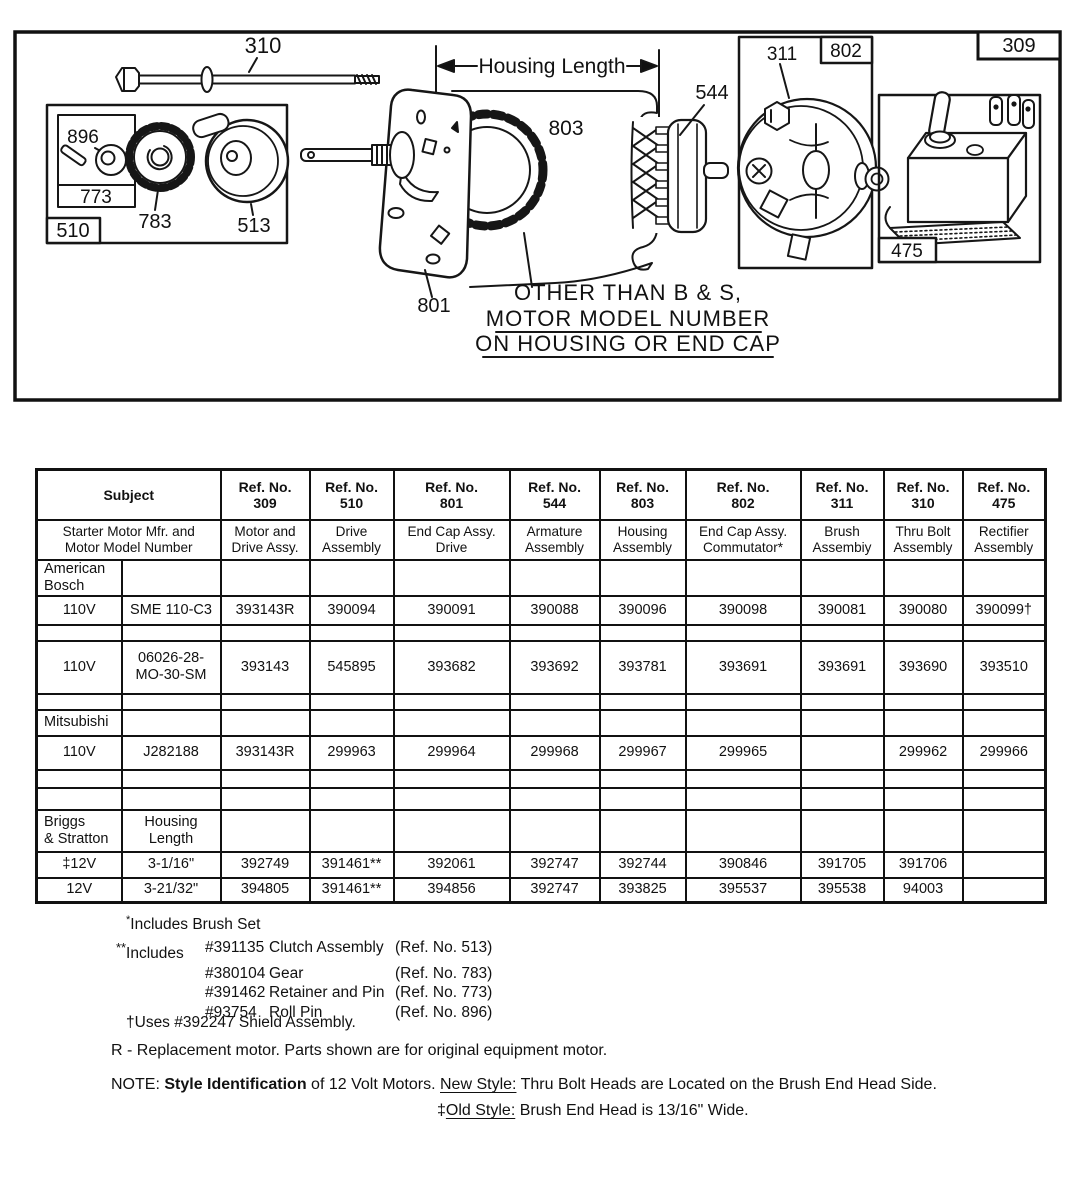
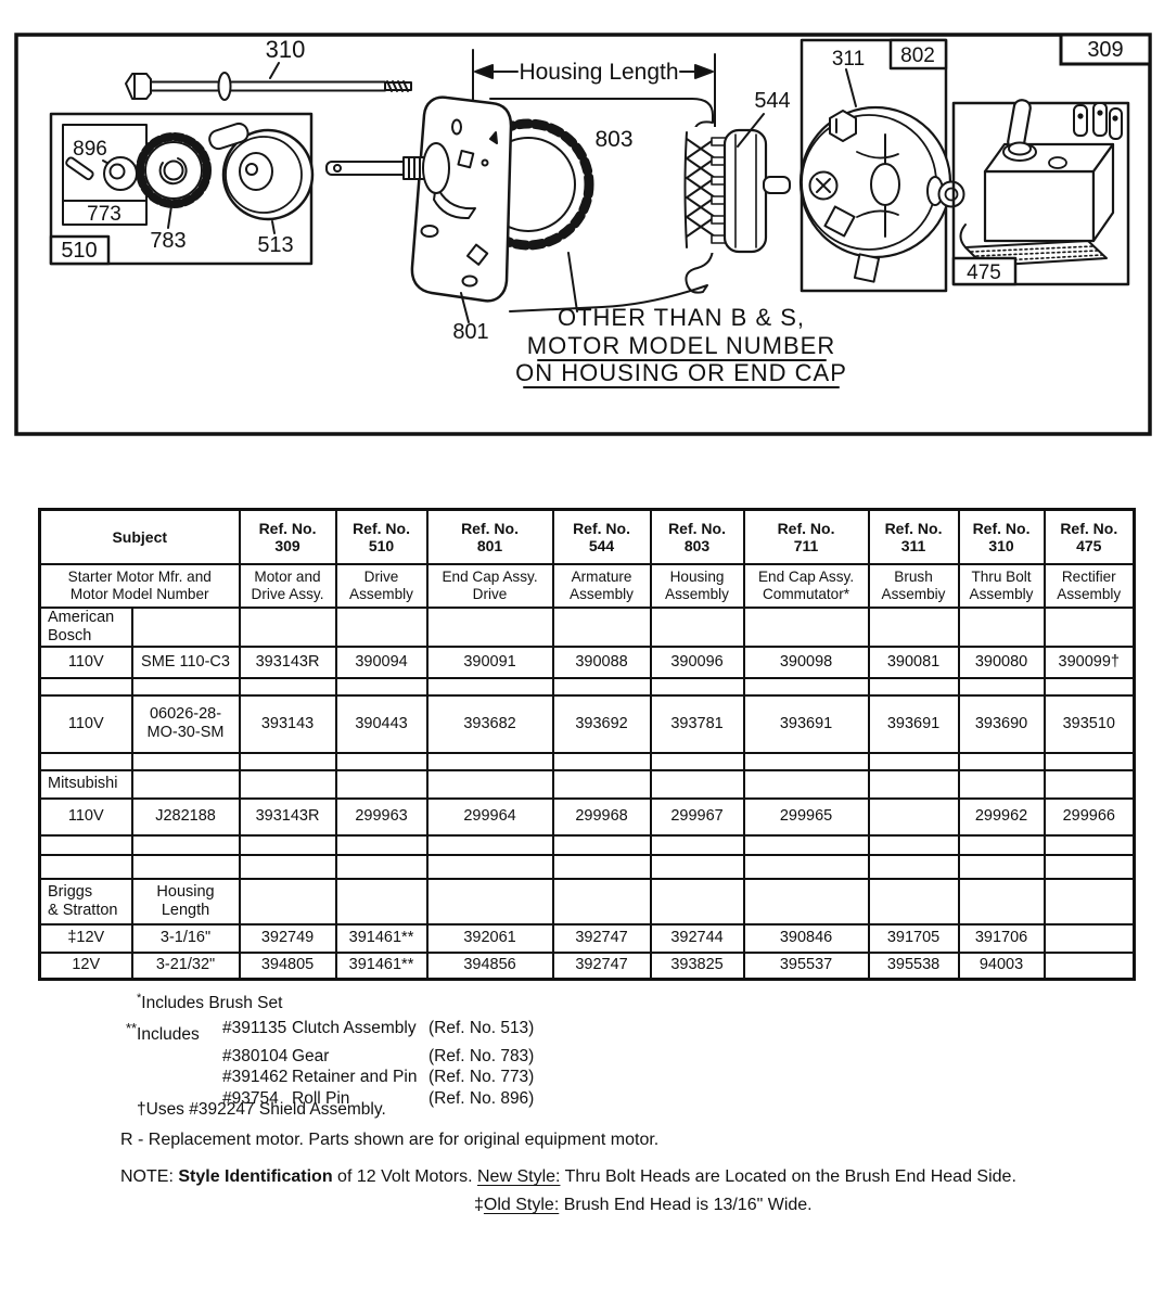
  310
  Housing Length
  896
  773
  510
  783
  513
  803
  801
  544
  311
  802
  475
  309
  OTHER THAN B & S,
  MOTOR MODEL NUMBER
  ON HOUSING OR END CAP
- Subject	Ref. No. 309	Ref. No. 510	Ref. No. 801	Ref. No. 544	Ref. No. 803	Ref. No. 802	Ref. No. 311	Ref. No. 310	Ref. No. 475
+ Subject	Ref. No. 309	Ref. No. 510	Ref. No. 801	Ref. No. 544	Ref. No. 803	Ref. No. 711	Ref. No. 311	Ref. No. 310	Ref. No. 475
  Starter Motor Mfr. and Motor Model Number	Motor and Drive Assy.	Drive Assembly	End Cap Assy. Drive	Armature Assembly	Housing Assembly	End Cap Assy. Commutator*	Brush Assembiy	Thru Bolt Assembly	Rectifier Assembly
  American Bosch
  110V	SME 110-C3	393143R	390094	390091	390088	390096	390098	390081	390080	390099†
- 110V	06026-28- MO-30-SM	393143	545895	393682	393692	393781	393691	393691	393690	393510
+ 110V	06026-28- MO-30-SM	393143	390443	393682	393692	393781	393691	393691	393690	393510
  Mitsubishi
  110V	J282188	393143R	299963	299964	299968	299967	299965		299962	299966
  Briggs & Stratton	Housing Length
  ‡12V	3-1/16"	392749	391461**	392061	392747	392744	390846	391705	391706
  12V	3-21/32"	394805	391461**	394856	392747	393825	395537	395538	94003
  *Includes Brush Set
  **Includes
  #391135
  Clutch Assembly
  (Ref. No. 513)
  #380104
  Gear
  (Ref. No. 783)
  #391462
  Retainer and Pin
  (Ref. No. 773)
  #93754
  Roll Pin
  (Ref. No. 896)
  †Uses #392247 Shield Assembly.
  R - Replacement motor. Parts shown are for original equipment motor.
  NOTE: Style Identification of 12 Volt Motors. New Style: Thru Bolt Heads are Located on the Brush End Head Side.
  ‡Old Style: Brush End Head is 13/16" Wide.
